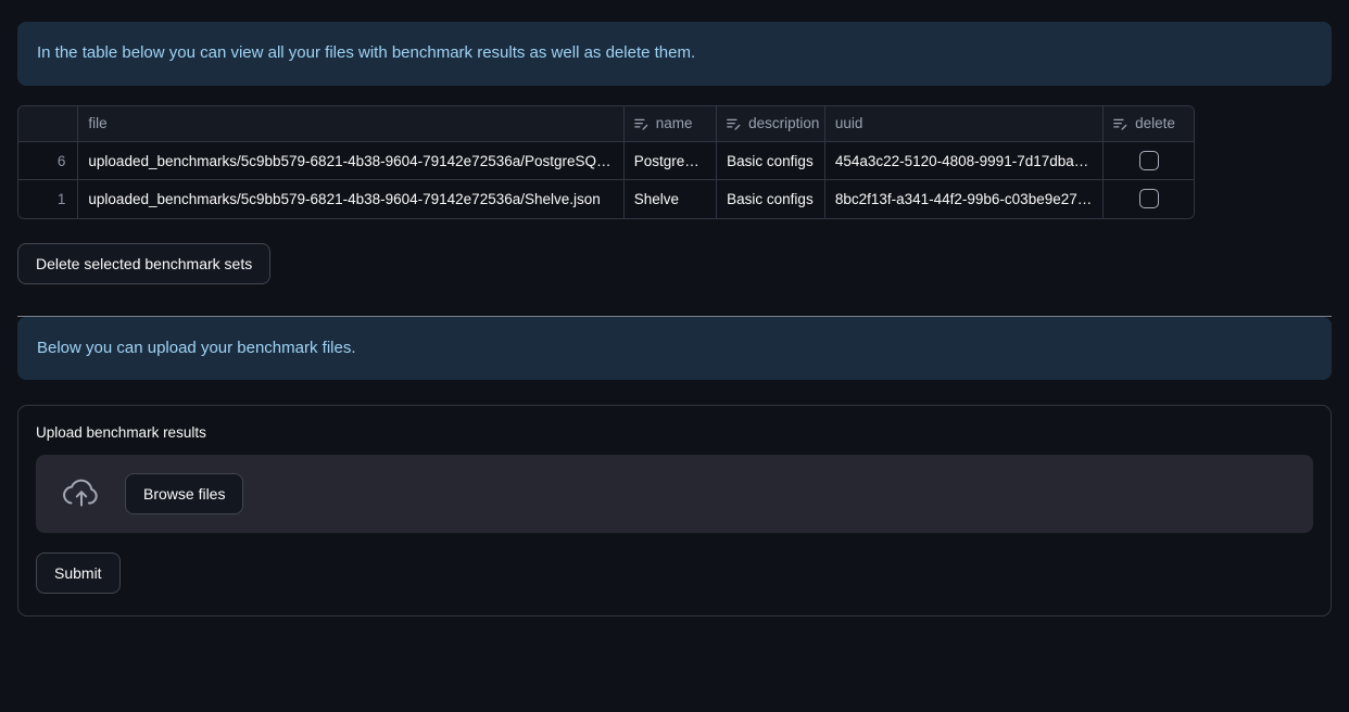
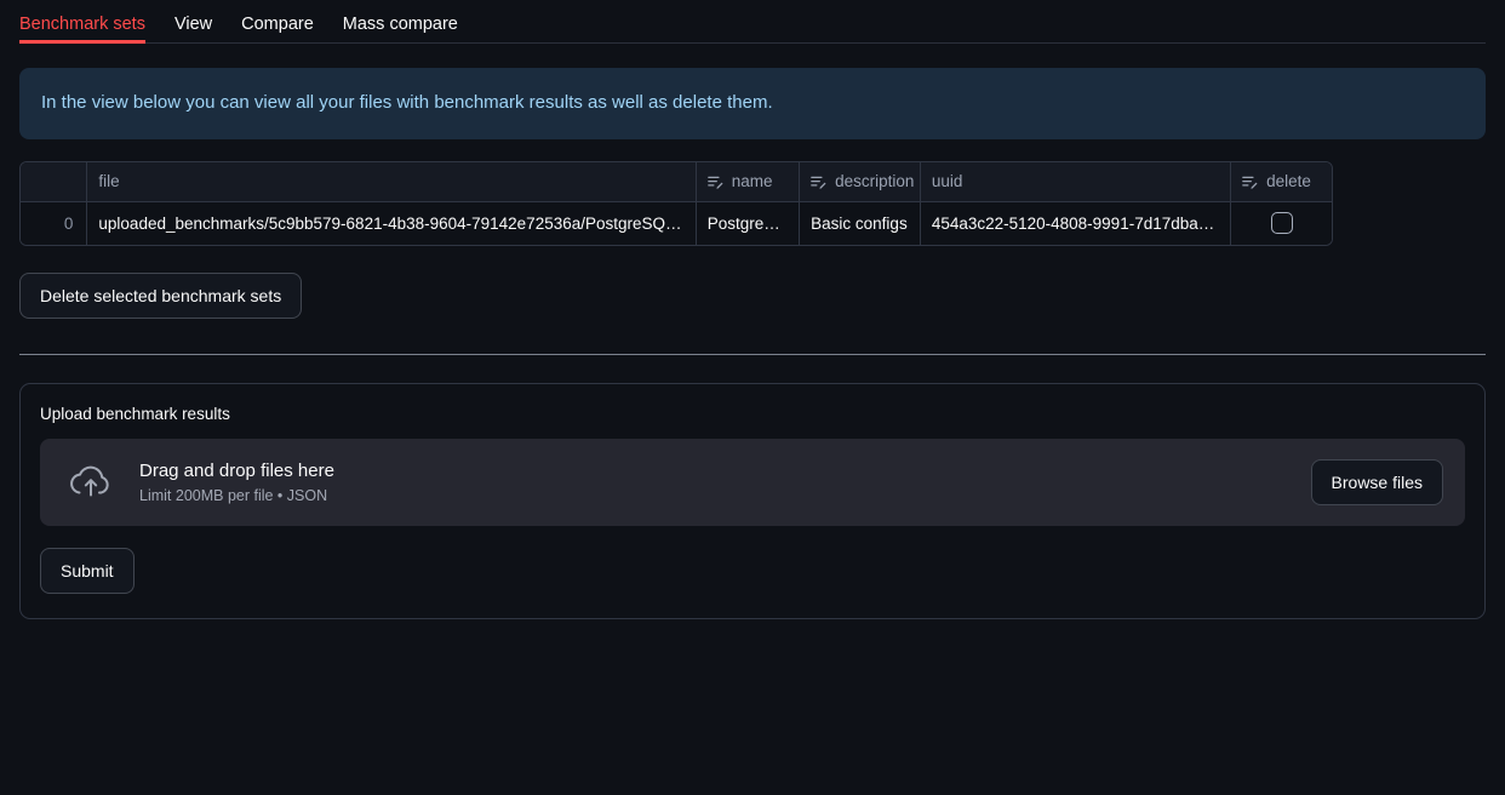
+ Benchmark sets
+ View
+ Compare
+ Mass compare
- In the table below you can view all your files with benchmark results as well as delete them.
+ In the view below you can view all your files with benchmark results as well as delete them.
  	file	name	description	uuid	delete
- 6	uploaded_benchmarks/5c9bb579-6821-4b38-9604-79142e72536a/PostgreSQL.js	PostgreSQL	Basic configs	454a3c22-5120-4808-9991-7d17dbab56e
+ 0	uploaded_benchmarks/5c9bb579-6821-4b38-9604-79142e72536a/PostgreSQL.js	PostgreSQL	Basic configs	454a3c22-5120-4808-9991-7d17dbab56e
- 1	uploaded_benchmarks/5c9bb579-6821-4b38-9604-79142e72536a/Shelve.json	Shelve	Basic configs	8bc2f13f-a341-44f2-99b6-c03be9e27888
  Delete selected benchmark sets
- Below you can upload your benchmark files.
  Upload benchmark results
+ Drag and drop files here
+ Limit 200MB per file • JSON
  Browse files
  Submit
